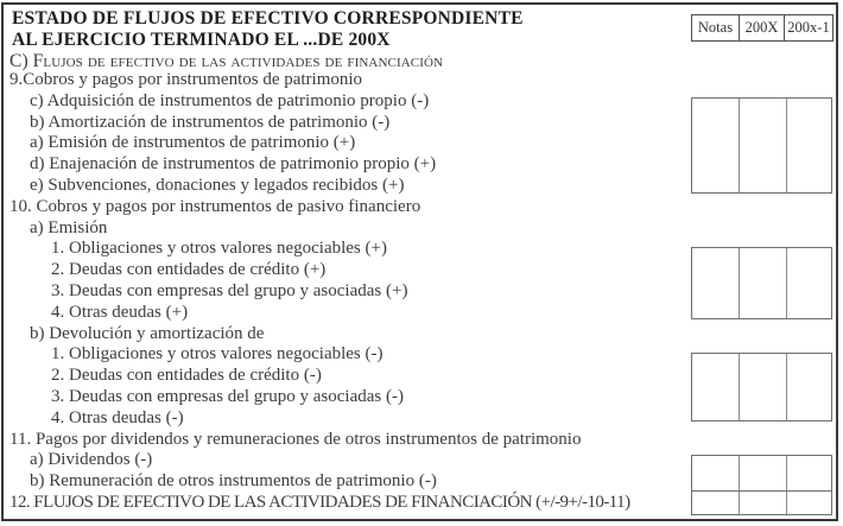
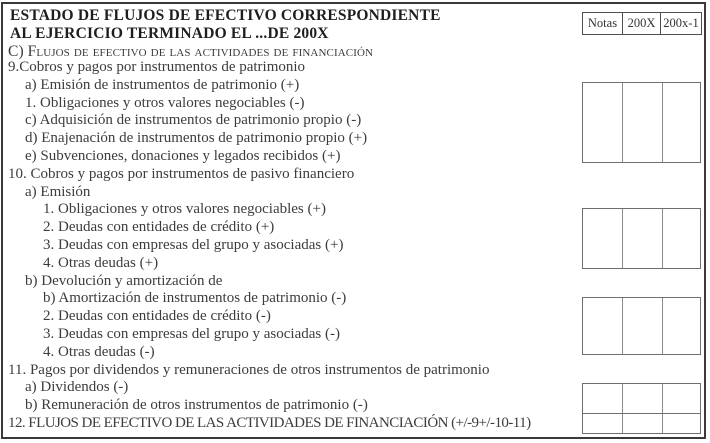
  ESTADO DE FLUJOS DE EFECTIVO CORRESPONDIENTE
  AL EJERCICIO TERMINADO EL ...DE 200X
  C) Flujos de efectivo de las actividades de financiación
  9.Cobros y pagos por instrumentos de patrimonio
- c) Adquisición de instrumentos de patrimonio propio (-)
+ a) Emisión de instrumentos de patrimonio (+)
- b) Amortización de instrumentos de patrimonio (-)
+ 1. Obligaciones y otros valores negociables (-)
- a) Emisión de instrumentos de patrimonio (+)
+ c) Adquisición de instrumentos de patrimonio propio (-)
  d) Enajenación de instrumentos de patrimonio propio (+)
  e) Subvenciones, donaciones y legados recibidos (+)
  10. Cobros y pagos por instrumentos de pasivo financiero
  a) Emisión
  1. Obligaciones y otros valores negociables (+)
  2. Deudas con entidades de crédito (+)
  3. Deudas con empresas del grupo y asociadas (+)
  4. Otras deudas (+)
  b) Devolución y amortización de
- 1. Obligaciones y otros valores negociables (-)
+ b) Amortización de instrumentos de patrimonio (-)
  2. Deudas con entidades de crédito (-)
  3. Deudas con empresas del grupo y asociadas (-)
  4. Otras deudas (-)
  11. Pagos por dividendos y remuneraciones de otros instrumentos de patrimonio
  a) Dividendos (-)
  b) Remuneración de otros instrumentos de patrimonio (-)
  12. FLUJOS DE EFECTIVO DE LAS ACTIVIDADES DE FINANCIACIÓN (+/-9+/-10-11)
  Notas
  200X
  200x-1
